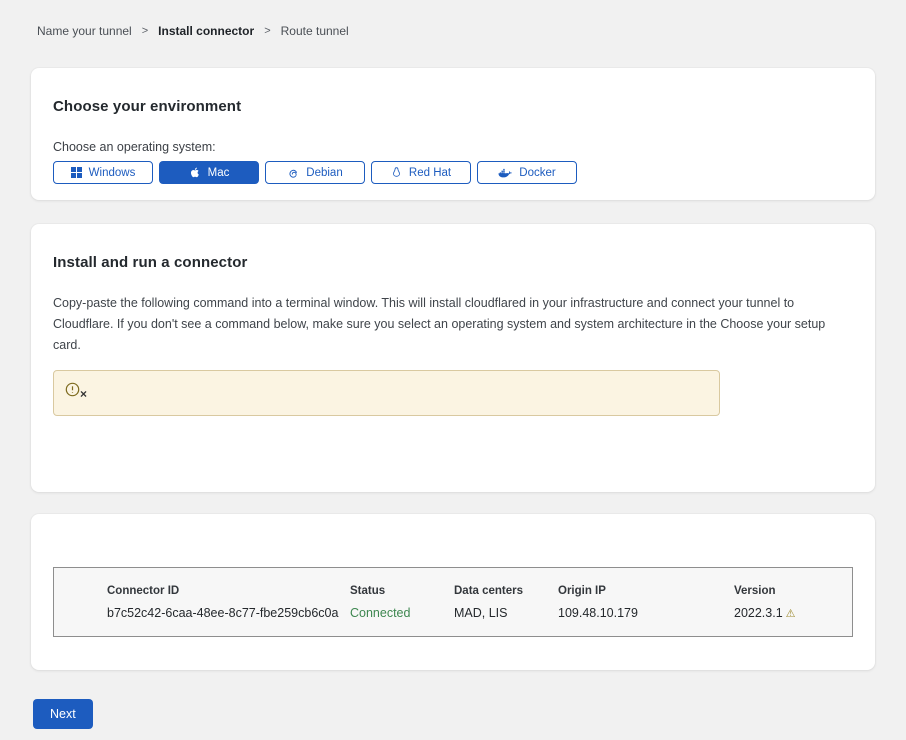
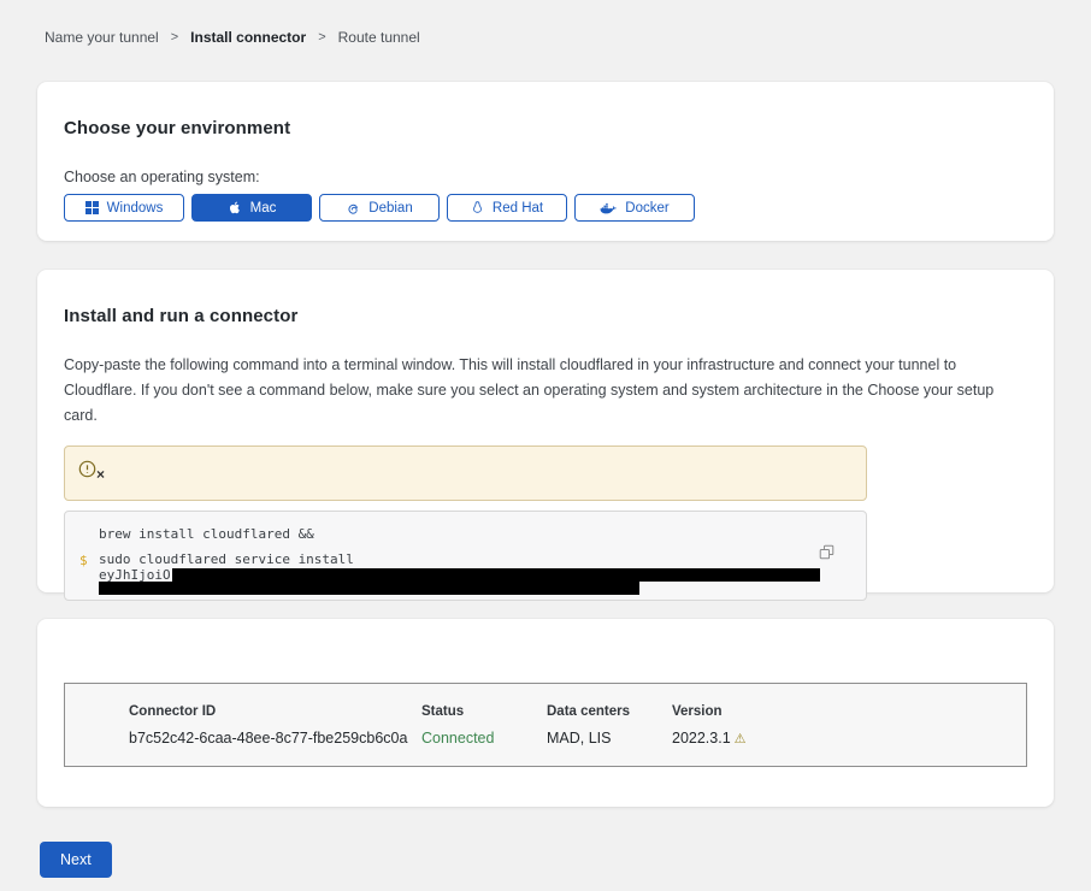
  Name your tunnel
  >
  Install connector
  >
  Route tunnel
  Choose your environment
  Choose an operating system:
  Windows
  Mac
  Debian
  Red Hat
  Docker
  Install and run a connector
  Copy-paste the following command into a terminal window. This will install cloudflared in your infrastructure and connect your tunnel to Cloudflare. If you don't see a command below, make sure you select an operating system and system architecture in the Choose your setup card.
  ×
+ brew install cloudflared &&
+ $
+ sudo cloudflared service install
+ eyJhIjoiO
  Connector ID
  b7c52c42-6caa-48ee-8c77-fbe259cb6c0a
  Status
  Connected
  Data centers
  MAD, LIS
- Origin IP
- 109.48.10.179
  Version
  2022.3.1 ⚠
  Next
